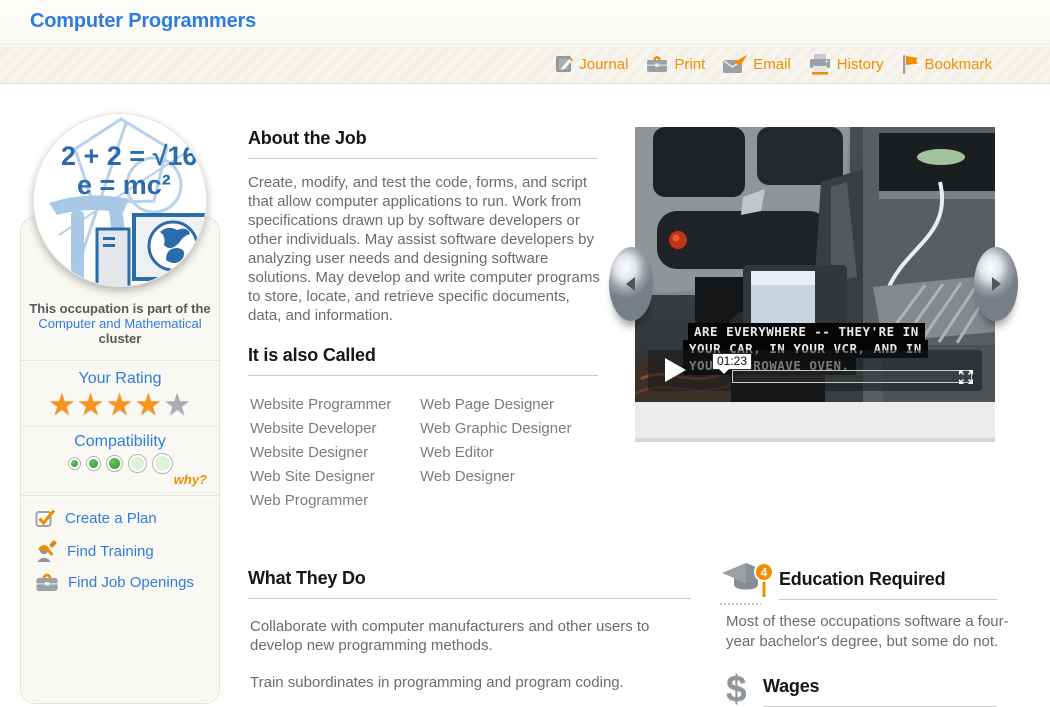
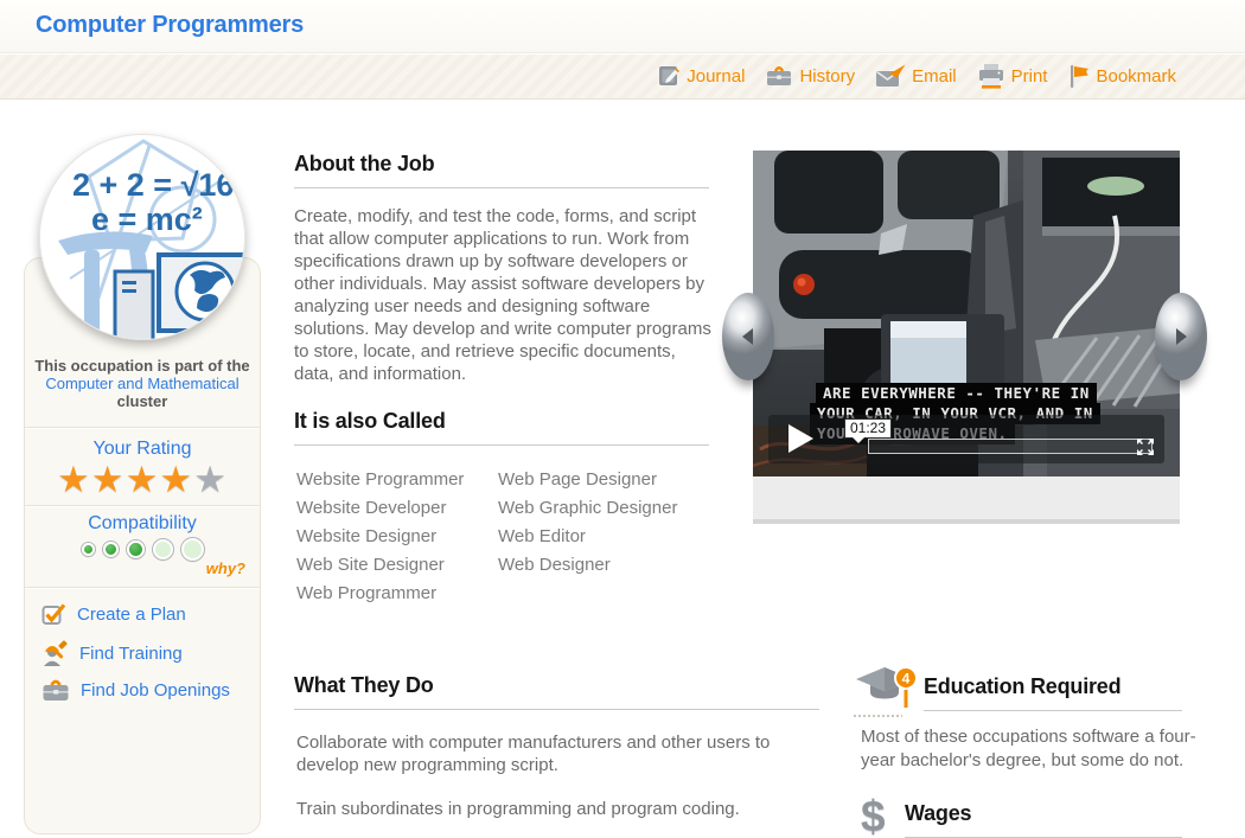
  Computer Programmers
  Journal
- Print
+ History
  Email
- History
+ Print
  Bookmark
  This occupation is part of the
  Computer and Mathematical
  cluster
  Your Rating
  ★★★★★
  Compatibility
  why?
  Create a Plan
  Find Training
  Find Job Openings
  2 + 2 = √16
  e = mc²
  About the Job
  Create, modify, and test the code, forms, and script that allow computer applications to run. Work from specifications drawn up by software developers or other individuals. May assist software developers by analyzing user needs and designing software solutions. May develop and write computer programs to store, locate, and retrieve specific documents, data, and information.
  It is also Called
  Website Programmer
  Website Developer
  Website Designer
  Web Site Designer
  Web Programmer
  Web Page Designer
  Web Graphic Designer
  Web Editor
  Web Designer
  What They Do
- Collaborate with computer manufacturers and other users to develop new programming methods.
+ Collaborate with computer manufacturers and other users to develop new programming script.
  Train subordinates in programming and program coding.
  ARE EVERYWHERE -- THEY'RE IN
  YOUR CAR, IN YOUR VCR, AND IN
  YOUROWAVE OVEN.
  01:23
  4
  Education Required
  Most of these occupations software a four-year bachelor's degree, but some do not.
  $
  Wages
